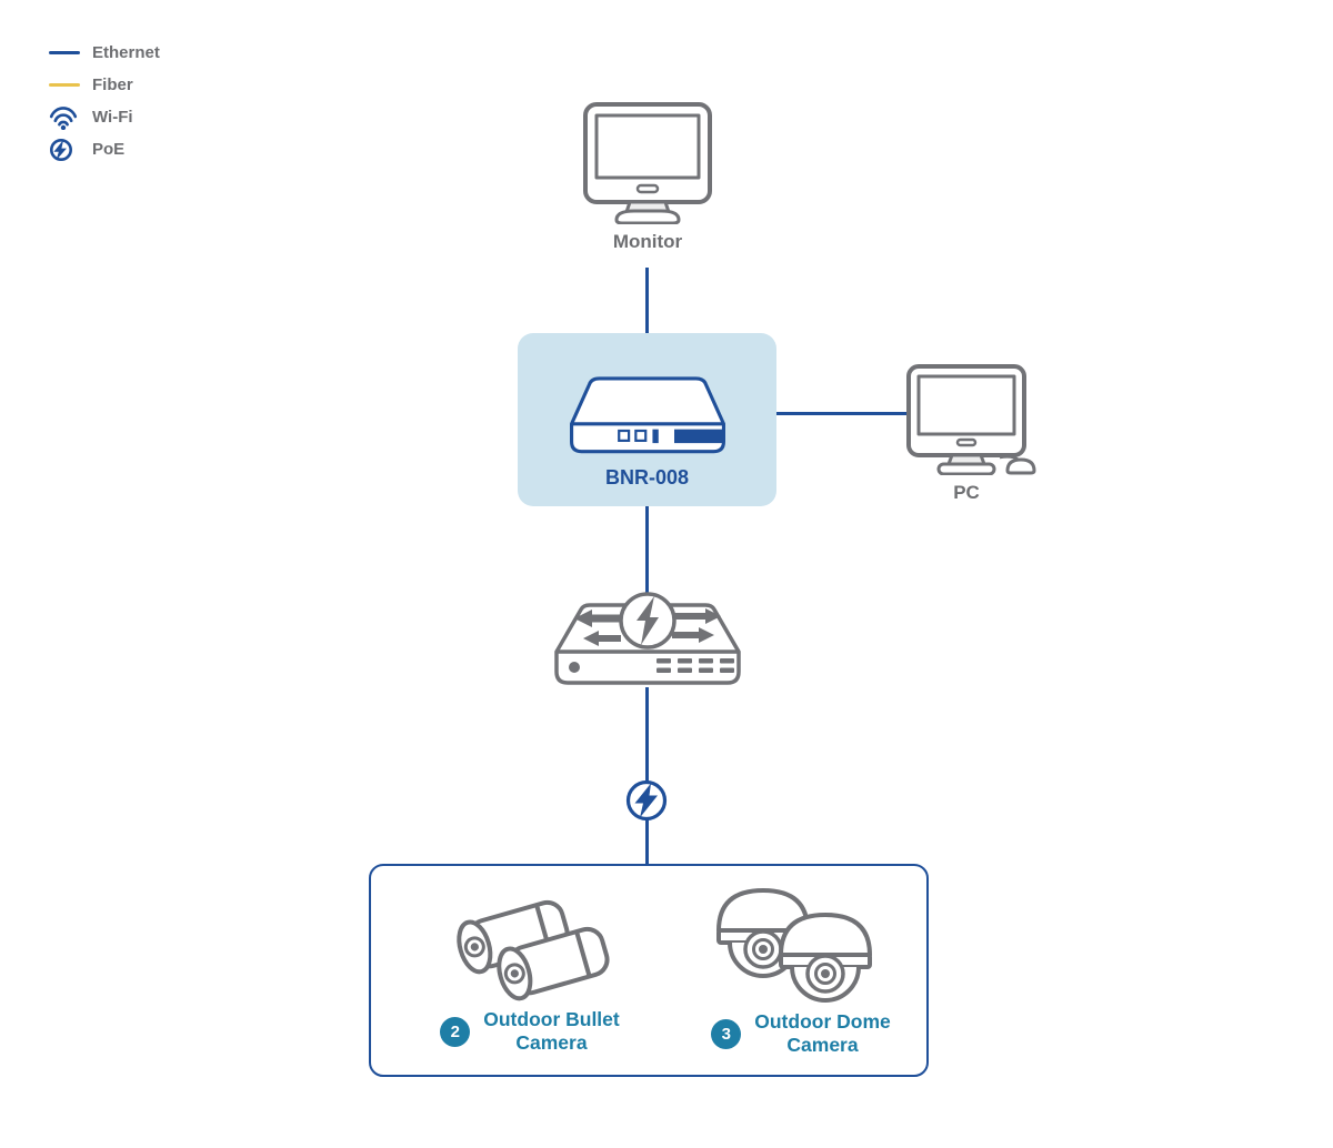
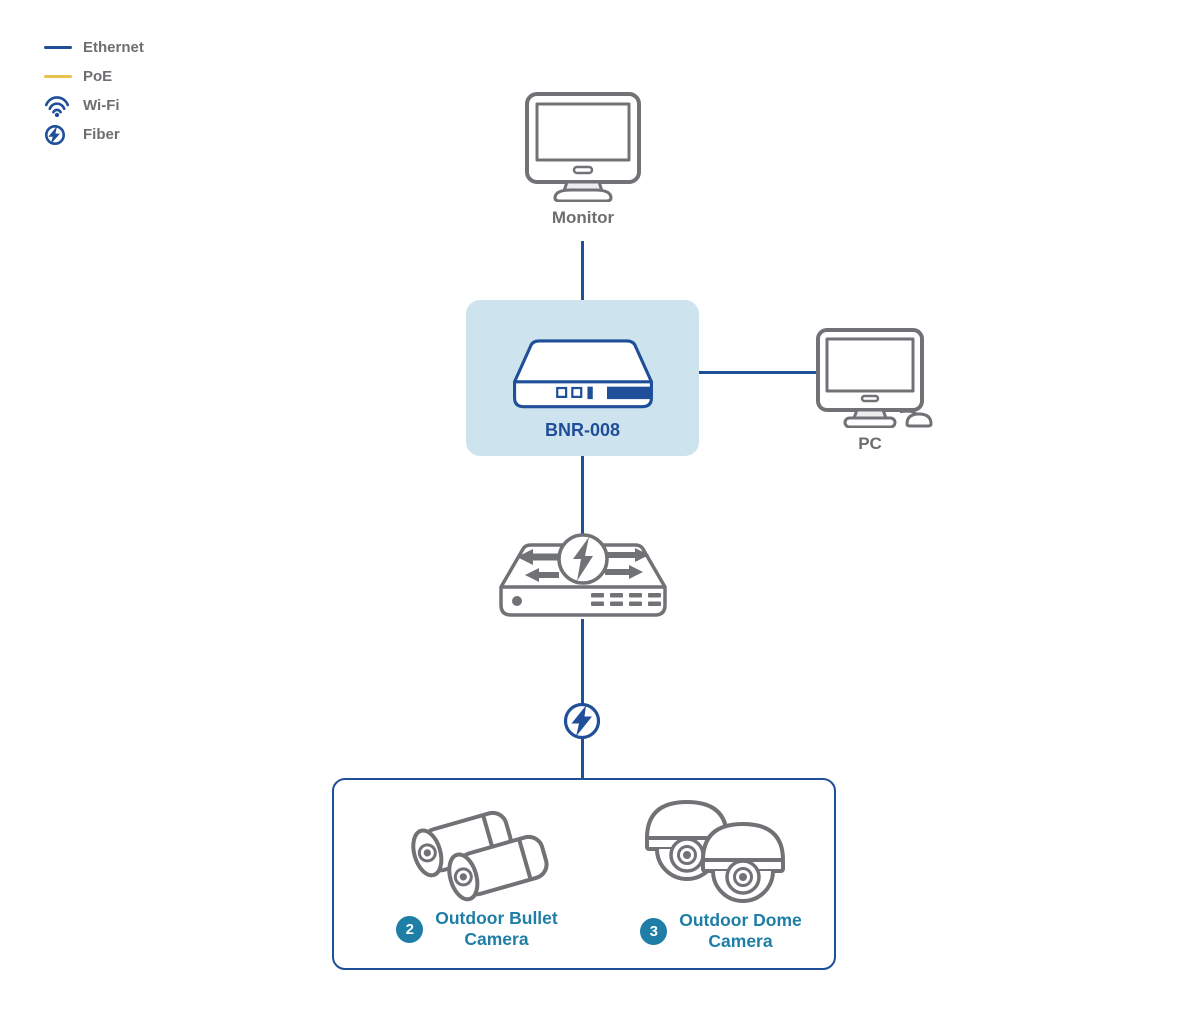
  Ethernet
- Fiber
+ PoE
  Wi-Fi
- PoE
+ Fiber
  Monitor
  BNR-008
  PC
  2
  Outdoor Bullet
  Camera
  3
  Outdoor Dome
  Camera
